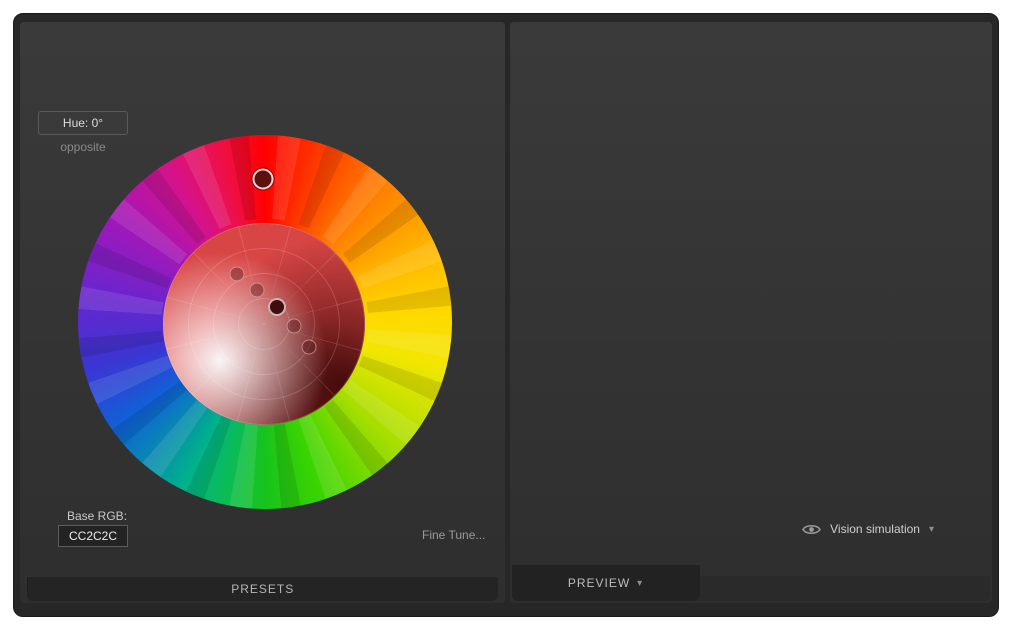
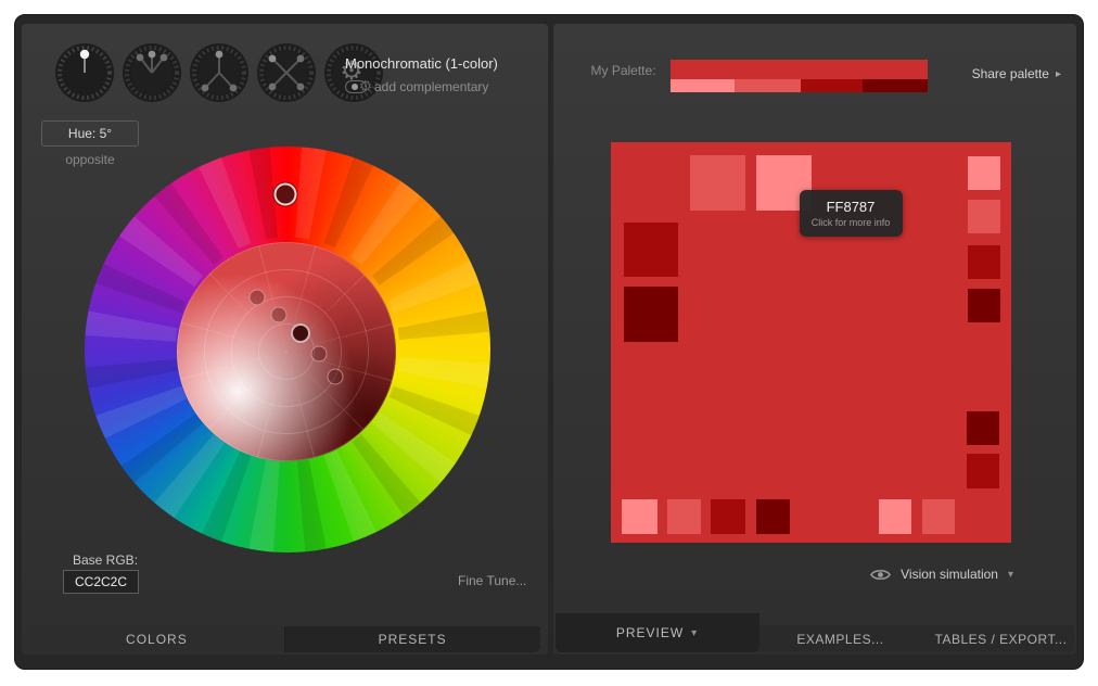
+ ⚙
+ Monochromatic (1-color)
+ add complementary
- Hue: 0°
+ Hue: 5°
  opposite
  Base RGB:
  CC2C2C
  Fine Tune...
+ COLORS
  PRESETS
+ My Palette:
+ Share palette
+ ▸
+ FF8787
+ Click for more info
  Vision simulation
  ▾
+ EXAMPLES...
+ TABLES / EXPORT...
  PREVIEW
  ▾
